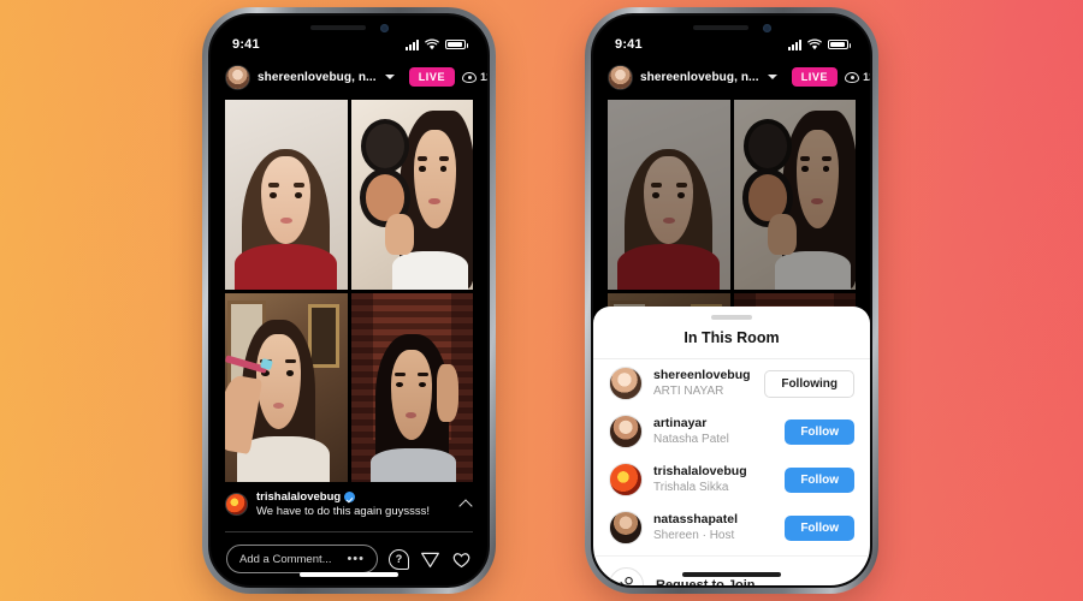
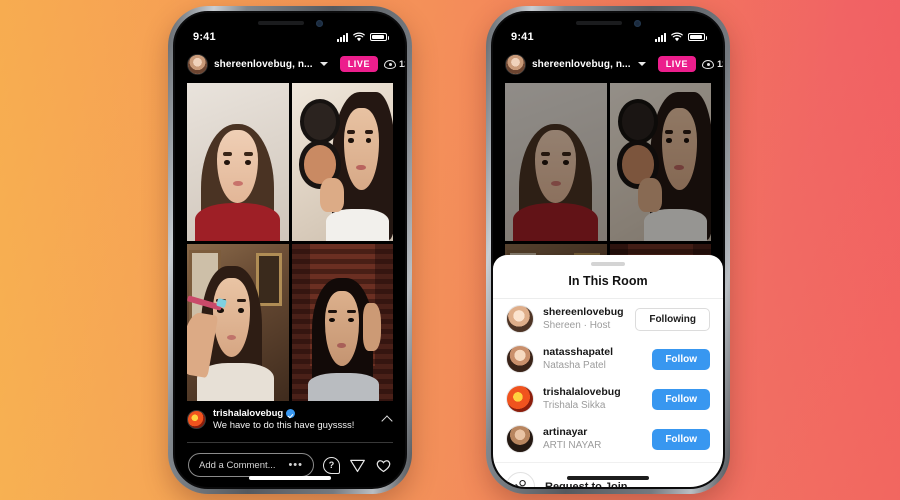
  9:41
  shereenlovebug, n...
  LIVE
  trishalalovebug
- We have to do this again guyssss!
+ We have to do this have guyssss!
  Add a Comment...
  •••
  ?
  9:41
  shereenlovebug, n...
  LIVE
  In This Room
  shereenlovebug
- ARTI NAYAR
+ Shereen · Host
  Following
- artinayar
+ natasshapatel
  Natasha Patel
  Follow
  trishalalovebug
  Trishala Sikka
  Follow
- natasshapatel
+ artinayar
- Shereen · Host
+ ARTI NAYAR
  Follow
  Request to Join
